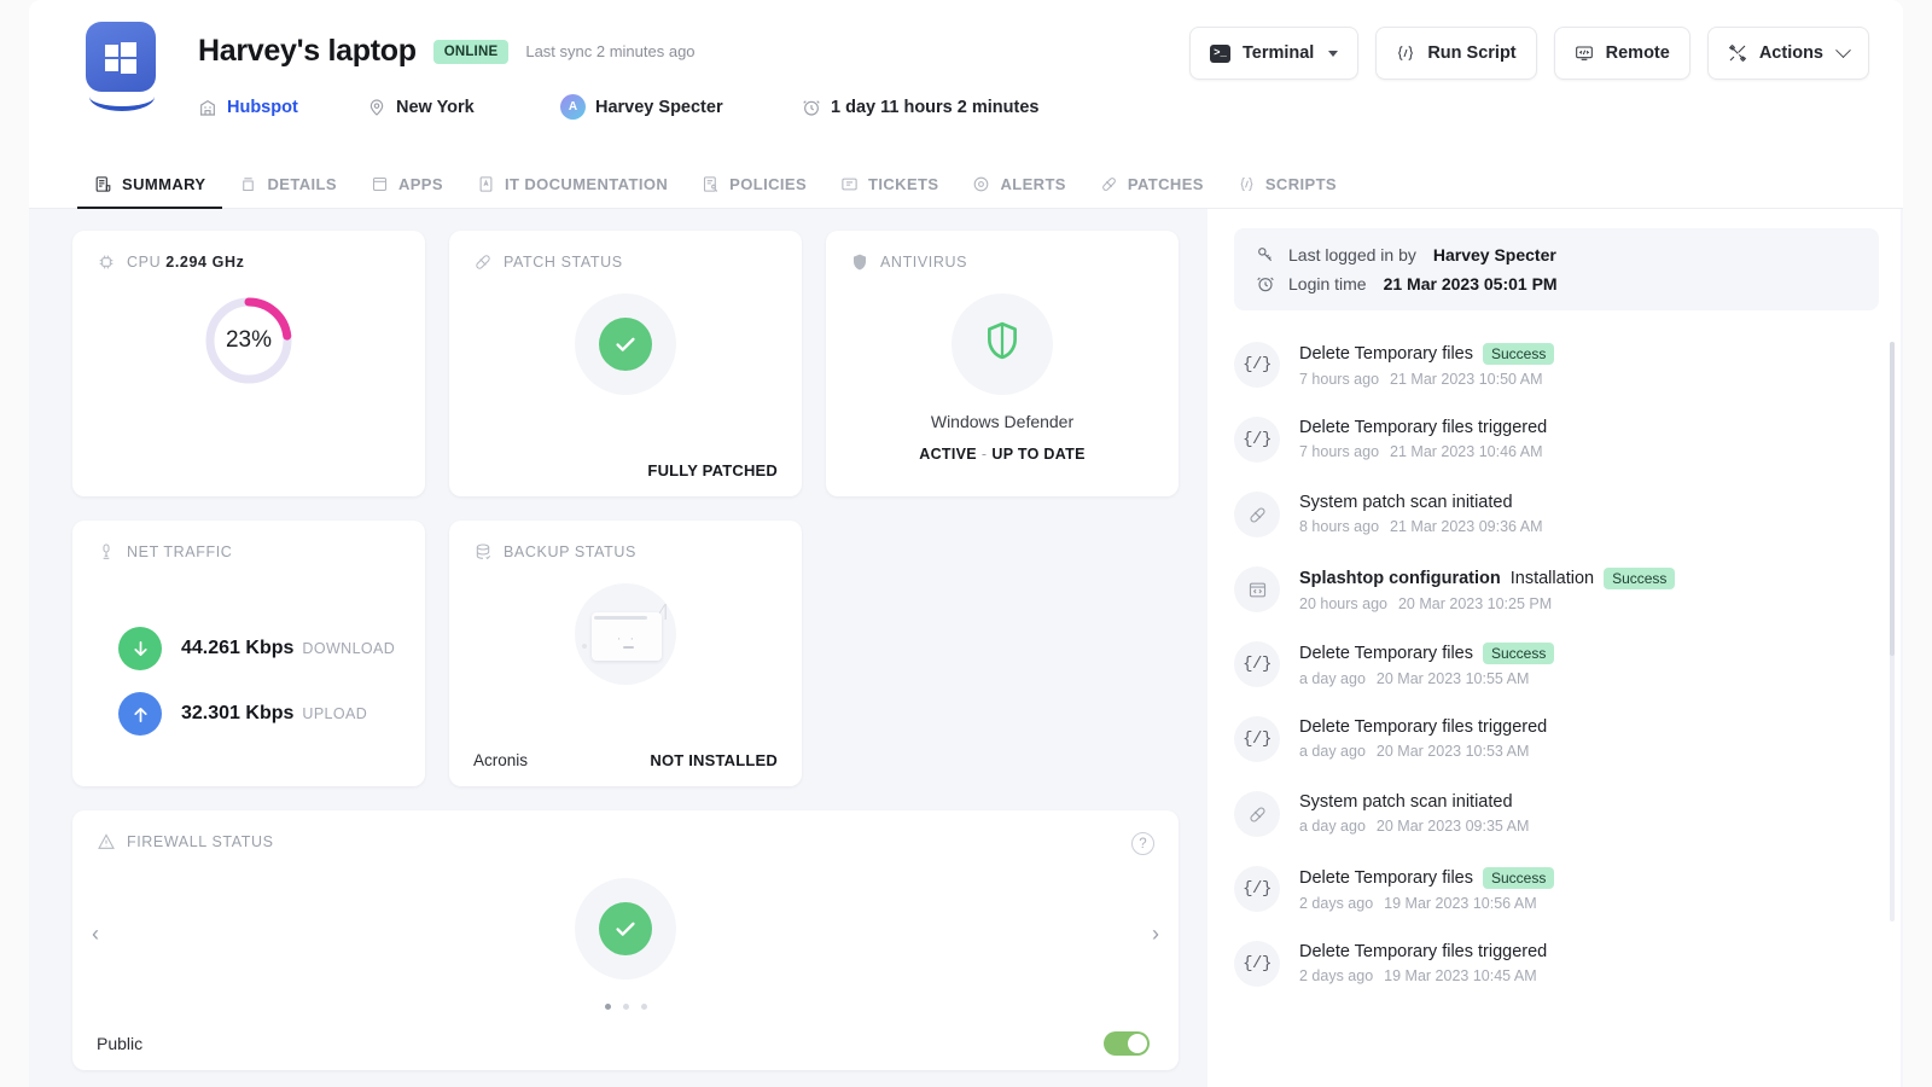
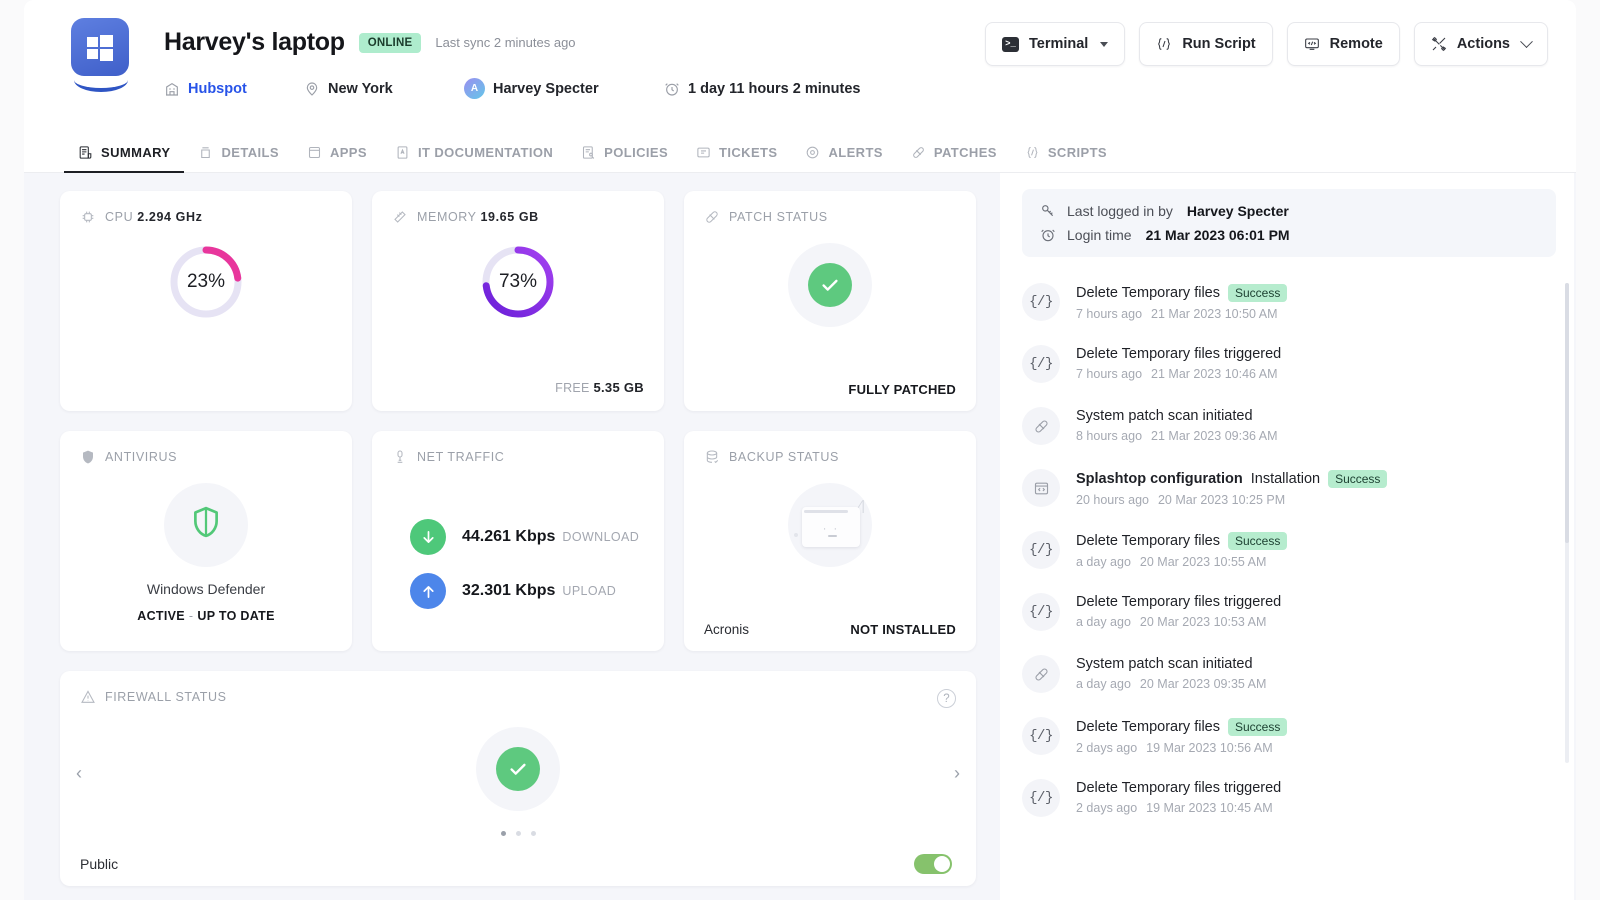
  Harvey's laptop
  ONLINE
  Last sync 2 minutes ago
  Hubspot
  New York
  A
  Harvey Specter
  1 day 11 hours 2 minutes
  >_
  Terminal
  Run Script
  Remote
  Actions
  SUMMARY
  DETAILS
  APPS
  IT DOCUMENTATION
  POLICIES
  TICKETS
  ALERTS
  PATCHES
  SCRIPTS
  CPU 2.294 GHz
  23%
+ MEMORY 19.65 GB
+ 73%
+ FREE 5.35 GB
  PATCH STATUS
  FULLY PATCHED
  ANTIVIRUS
  Windows Defender
  ACTIVE - UP TO DATE
  NET TRAFFIC
  44.261 Kbps DOWNLOAD
  32.301 Kbps UPLOAD
  BACKUP STATUS
  ⁄|
  · ·
  Acronis
  NOT INSTALLED
  FIREWALL STATUS
  ?
  ‹
  ›
  Public
  Last logged in by
  Harvey Specter
  Login time
- 21 Mar 2023 05:01 PM
+ 21 Mar 2023 06:01 PM
  {/}
  Delete Temporary files
  Success
  7 hours ago 21 Mar 2023 10:50 AM
  {/}
  Delete Temporary files triggered
  7 hours ago 21 Mar 2023 10:46 AM
  System patch scan initiated
  8 hours ago 21 Mar 2023 09:36 AM
  Splashtop configuration
  Installation
  Success
  20 hours ago 20 Mar 2023 10:25 PM
  {/}
  Delete Temporary files
  Success
  a day ago 20 Mar 2023 10:55 AM
  {/}
  Delete Temporary files triggered
  a day ago 20 Mar 2023 10:53 AM
  System patch scan initiated
  a day ago 20 Mar 2023 09:35 AM
  {/}
  Delete Temporary files
  Success
  2 days ago 19 Mar 2023 10:56 AM
  {/}
  Delete Temporary files triggered
  2 days ago 19 Mar 2023 10:45 AM
